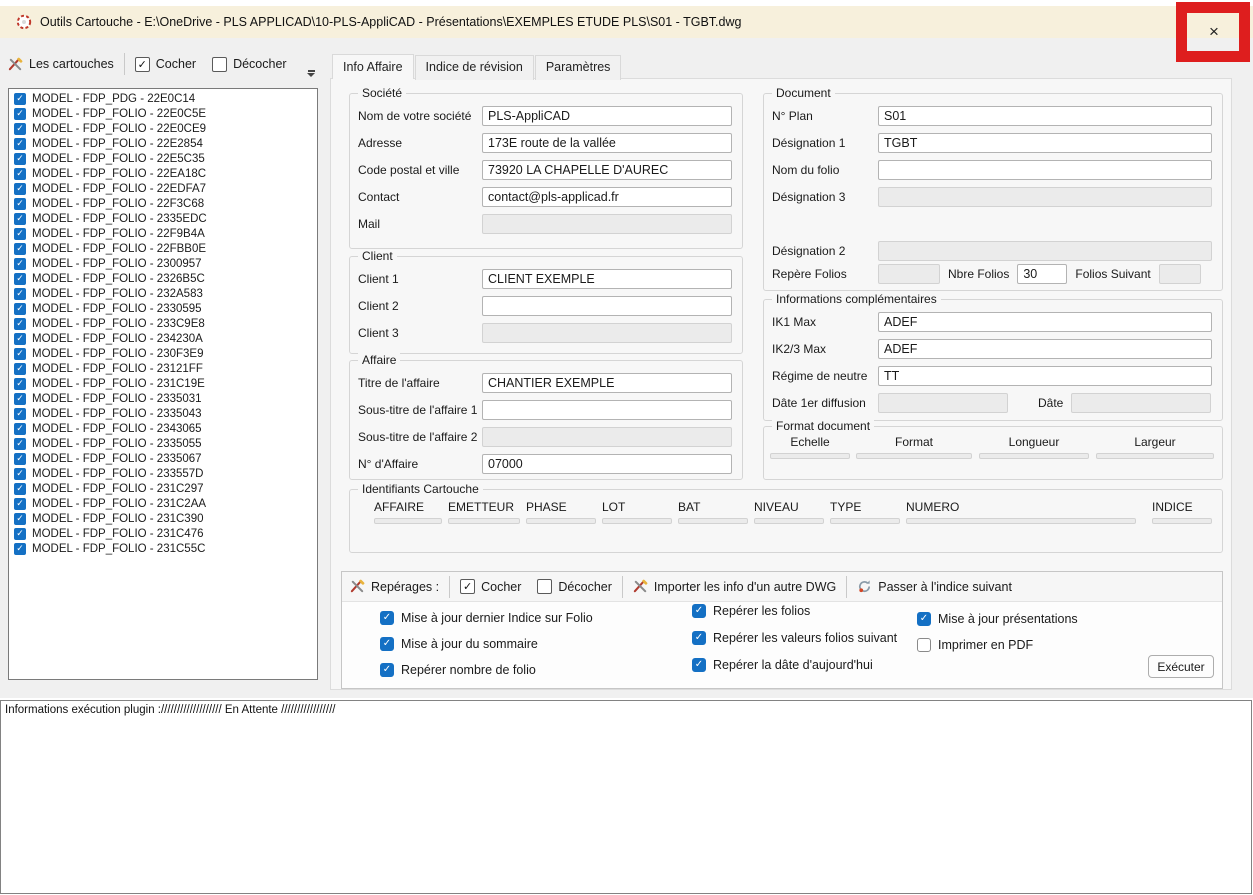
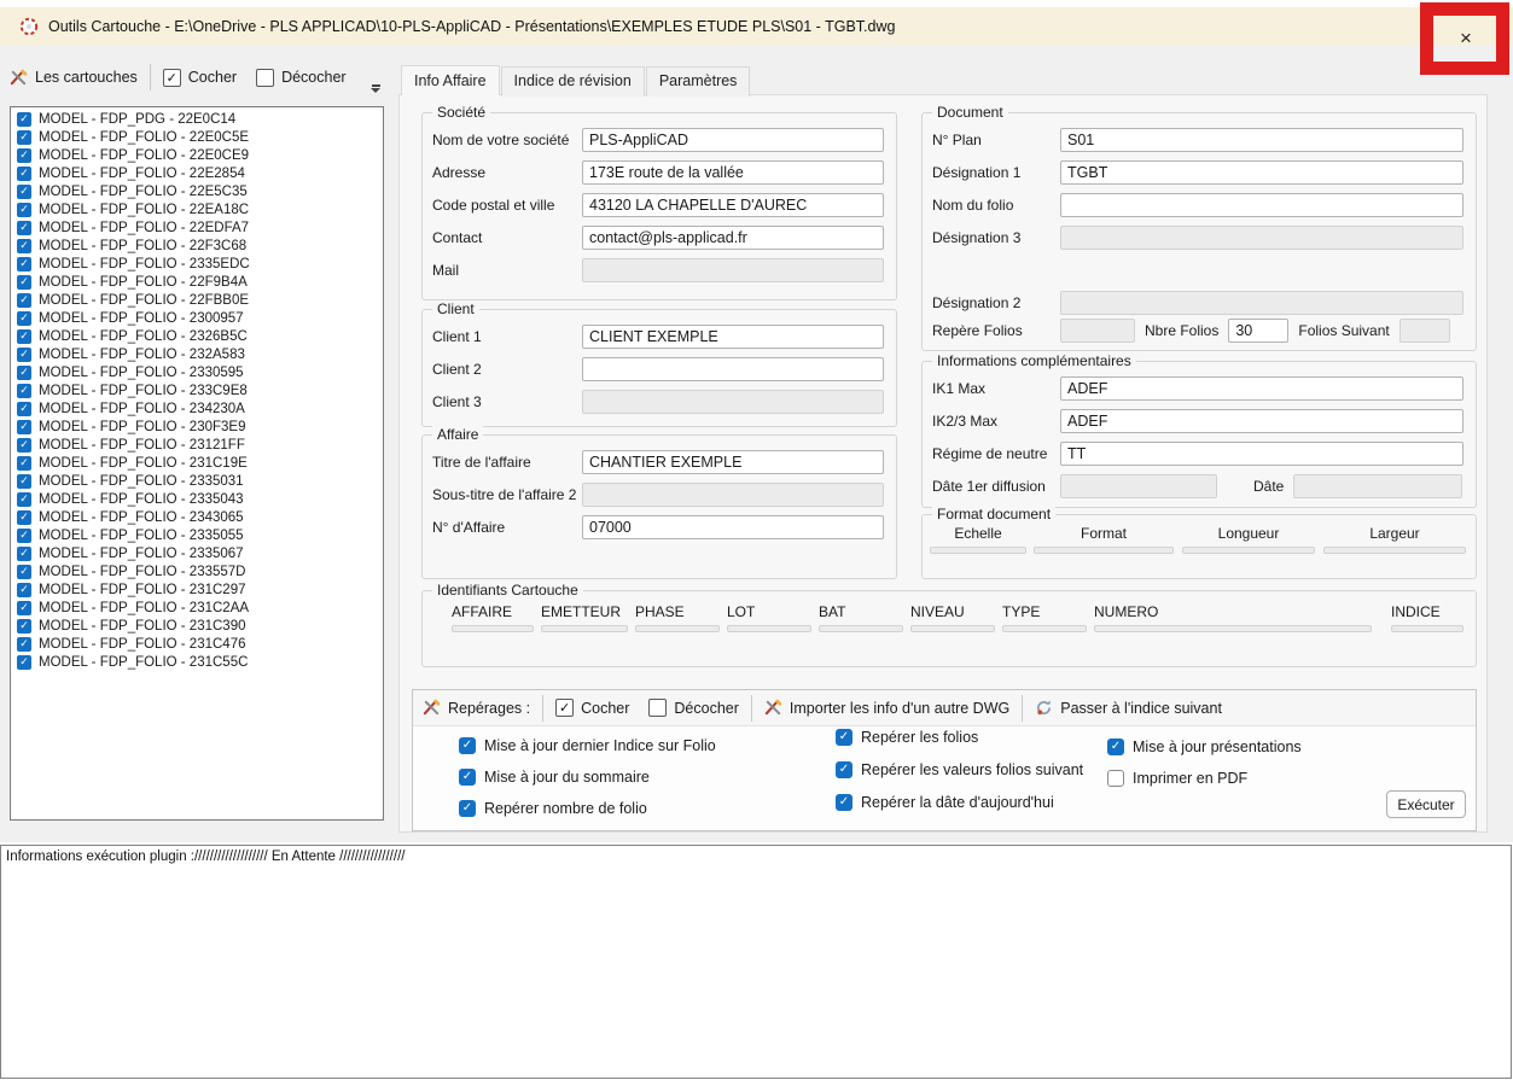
  Outils Cartouche - E:\OneDrive - PLS APPLICAD\10-PLS-AppliCAD - Présentations\EXEMPLES ETUDE PLS\S01 - TGBT.dwg
  ×
  Les cartouches
  ✓
  Cocher
  Décocher
  ✓
  MODEL - FDP_PDG - 22E0C14
  ✓
  MODEL - FDP_FOLIO - 22E0C5E
  ✓
  MODEL - FDP_FOLIO - 22E0CE9
  ✓
  MODEL - FDP_FOLIO - 22E2854
  ✓
  MODEL - FDP_FOLIO - 22E5C35
  ✓
  MODEL - FDP_FOLIO - 22EA18C
  ✓
  MODEL - FDP_FOLIO - 22EDFA7
  ✓
  MODEL - FDP_FOLIO - 22F3C68
  ✓
  MODEL - FDP_FOLIO - 2335EDC
  ✓
  MODEL - FDP_FOLIO - 22F9B4A
  ✓
  MODEL - FDP_FOLIO - 22FBB0E
  ✓
  MODEL - FDP_FOLIO - 2300957
  ✓
  MODEL - FDP_FOLIO - 2326B5C
  ✓
  MODEL - FDP_FOLIO - 232A583
  ✓
  MODEL - FDP_FOLIO - 2330595
  ✓
  MODEL - FDP_FOLIO - 233C9E8
  ✓
  MODEL - FDP_FOLIO - 234230A
  ✓
  MODEL - FDP_FOLIO - 230F3E9
  ✓
  MODEL - FDP_FOLIO - 23121FF
  ✓
  MODEL - FDP_FOLIO - 231C19E
  ✓
  MODEL - FDP_FOLIO - 2335031
  ✓
  MODEL - FDP_FOLIO - 2335043
  ✓
  MODEL - FDP_FOLIO - 2343065
  ✓
  MODEL - FDP_FOLIO - 2335055
  ✓
  MODEL - FDP_FOLIO - 2335067
  ✓
  MODEL - FDP_FOLIO - 233557D
  ✓
  MODEL - FDP_FOLIO - 231C297
  ✓
  MODEL - FDP_FOLIO - 231C2AA
  ✓
  MODEL - FDP_FOLIO - 231C390
  ✓
  MODEL - FDP_FOLIO - 231C476
  ✓
  MODEL - FDP_FOLIO - 231C55C
  Info Affaire
  Indice de révision
  Paramètres
  Société
  Nom de votre société
  PLS-AppliCAD
  Adresse
  173E route de la vallée
  Code postal et ville
- 73920 LA CHAPELLE D'AUREC
+ 43120 LA CHAPELLE D'AUREC
  Contact
  contact@pls-applicad.fr
  Mail
  Client
  Client 1
  CLIENT EXEMPLE
  Client 2
  Client 3
  Affaire
  Titre de l'affaire
  CHANTIER EXEMPLE
- Sous-titre de l'affaire 1
  Sous-titre de l'affaire 2
  N° d'Affaire
  07000
  Document
  N° Plan
  S01
  Désignation 1
  TGBT
  Nom du folio
  Désignation 3
  Désignation 2
  Repère Folios
  Nbre Folios
  30
  Folios Suivant
  Informations complémentaires
  IK1 Max
  ADEF
  IK2/3 Max
  ADEF
  Régime de neutre
  TT
  Dâte 1er diffusion
  Dâte
  Format document
  Echelle
  Format
  Longueur
  Largeur
  Identifiants Cartouche
  AFFAIRE
  EMETTEUR
  PHASE
  LOT
  BAT
  NIVEAU
  TYPE
  NUMERO
  INDICE
  Repérages :
  ✓
  Cocher
  ✓
  Décocher
  Importer les info d'un autre DWG
  Passer à l'indice suivant
  ✓
  Mise à jour dernier Indice sur Folio
  ✓
  Mise à jour du sommaire
  ✓
  Repérer nombre de folio
  ✓
  Repérer les folios
  ✓
  Repérer les valeurs folios suivant
  ✓
  Repérer la dâte d'aujourd'hui
  ✓
  Mise à jour présentations
  Imprimer en PDF
  Exécuter
  Informations exécution plugin ://///////////////// En Attente /////////////////
